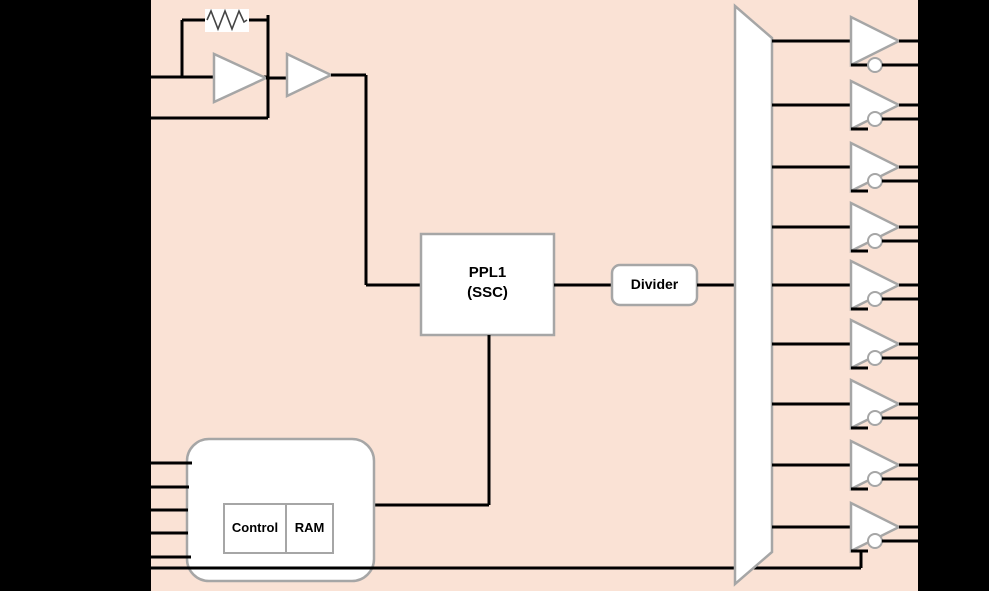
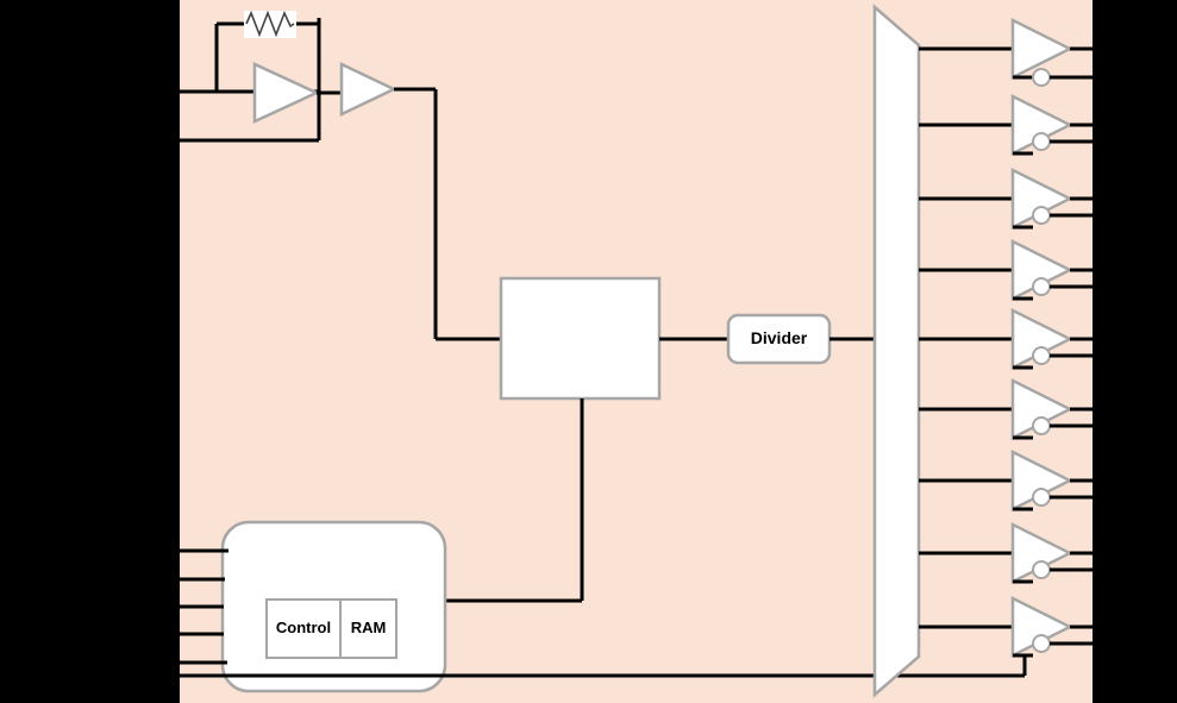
- PPL1
- (SSC)
  Divider
  Control
  RAM
